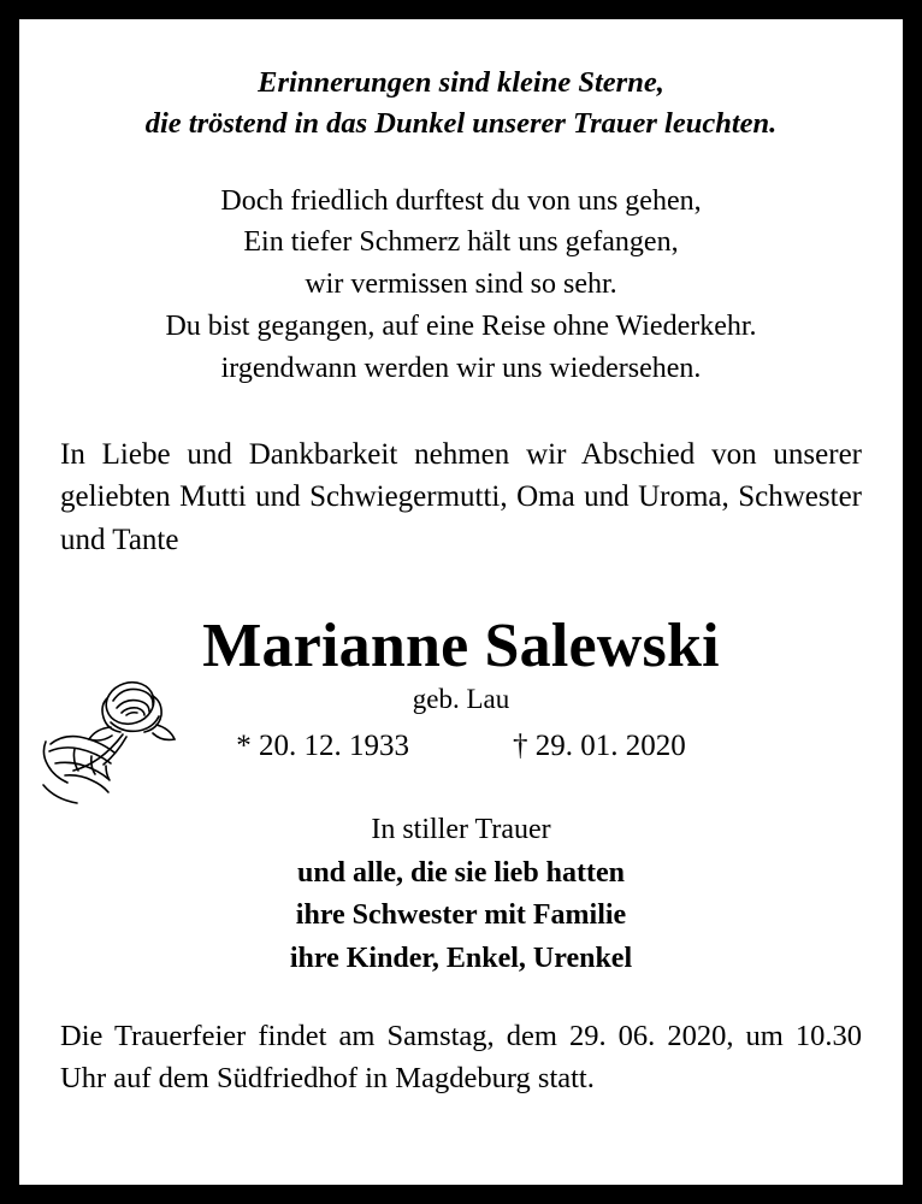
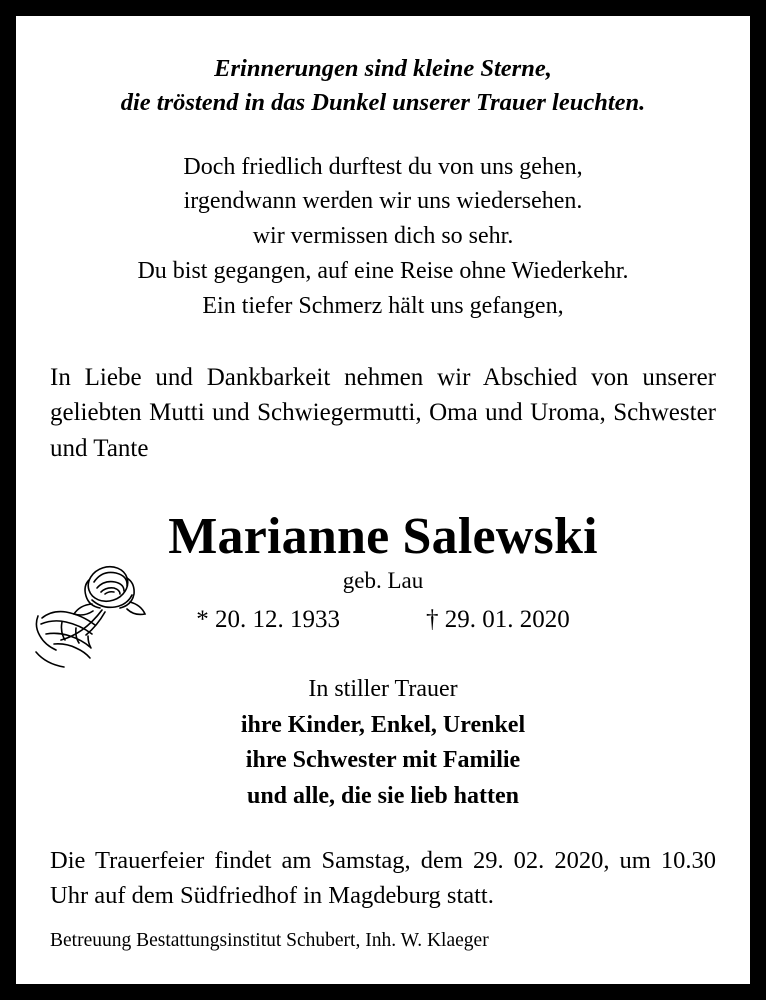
  Erinnerungen sind kleine Sterne,
  die tröstend in das Dunkel unserer Trauer leuchten.
  Doch friedlich durftest du von uns gehen,
- Ein tiefer Schmerz hält uns gefangen,
+ irgendwann werden wir uns wiedersehen.
- wir vermissen sind so sehr.
+ wir vermissen dich so sehr.
  Du bist gegangen, auf eine Reise ohne Wiederkehr.
- irgendwann werden wir uns wiedersehen.
+ Ein tiefer Schmerz hält uns gefangen,
  In Liebe und Dankbarkeit nehmen wir Abschied von unserer geliebten Mutti und Schwiegermutti, Oma und Uroma, Schwester und Tante
  Marianne Salewski
  geb. Lau
  * 20. 12. 1933
  † 29. 01. 2020
  In stiller Trauer
- und alle, die sie lieb hatten
+ ihre Kinder, Enkel, Urenkel
  ihre Schwester mit Familie
- ihre Kinder, Enkel, Urenkel
+ und alle, die sie lieb hatten
- Die Trauerfeier findet am Samstag, dem 29. 06. 2020, um 10.30 Uhr auf dem Südfriedhof in Magdeburg statt.
+ Die Trauerfeier findet am Samstag, dem 29. 02. 2020, um 10.30 Uhr auf dem Südfriedhof in Magdeburg statt.
+ Betreuung Bestattungsinstitut Schubert, Inh. W. Klaeger
